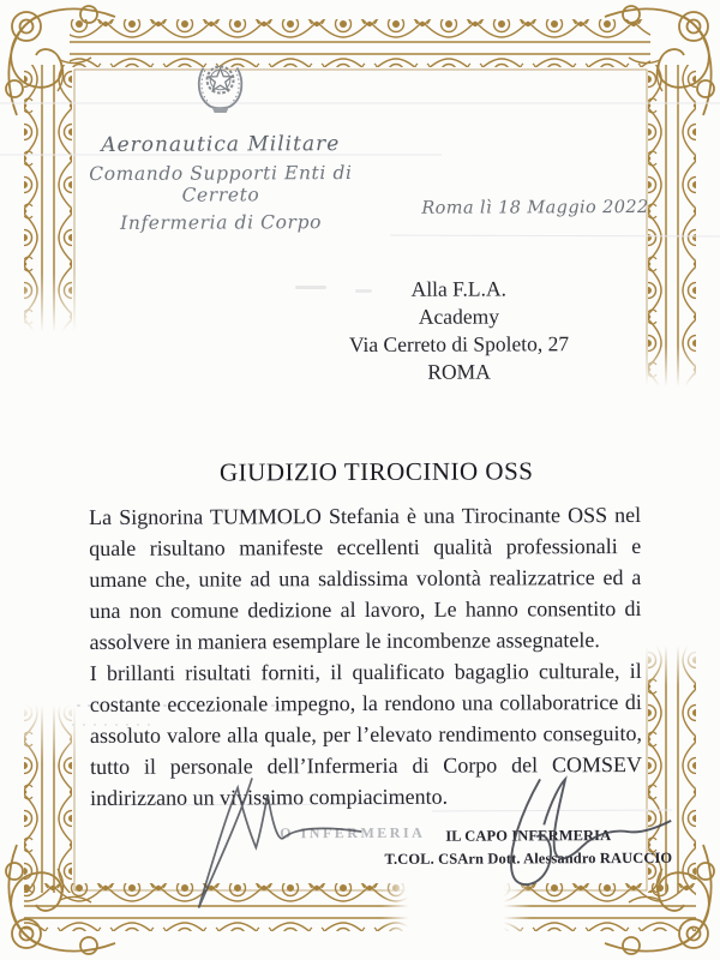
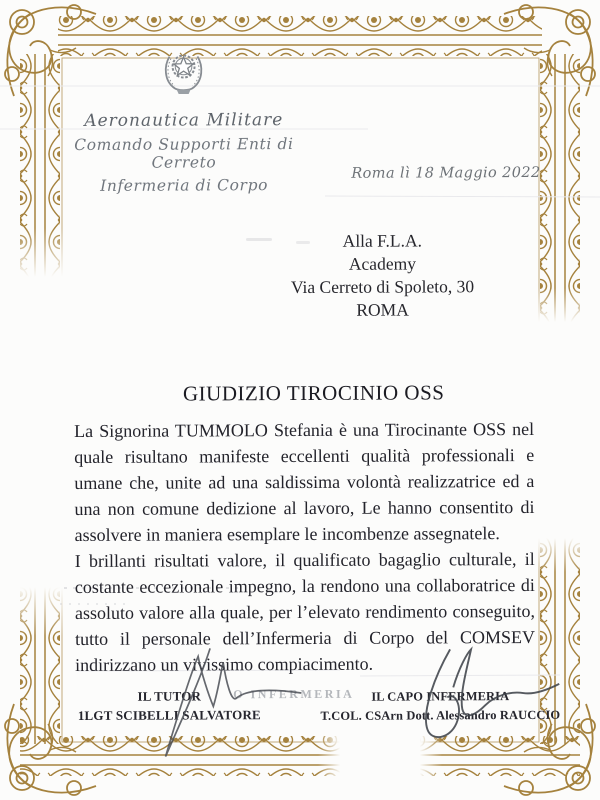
  Aeronautica Militare
  Comando Supporti Enti di Cerreto
  Infermeria di Corpo
  Roma lì 18 Maggio 2022
  Alla F.L.A.
  Academy
- Via Cerreto di Spoleto, 27
+ Via Cerreto di Spoleto, 30
  ROMA
  GIUDIZIO TIROCINIO OSS
  La Signorina TUMMOLO Stefania è una Tirocinante OSS nel quale risultano manifeste eccellenti qualità professionali e umane che, unite ad una saldissima volontà realizzatrice ed a una non comune dedizione al lavoro, Le hanno consentito di assolvere in maniera esemplare le incombenze assegnatele.
- I brillanti risultati forniti, il qualificato bagaglio culturale, il costante eccezionale impegno, la rendono una collaboratrice di assoluto valore alla quale, per l’elevato rendimento conseguito, tutto il personale dell’Infermeria di Corpo del COMSEV indirizzano un vivissimo compiacimento.
+ I brillanti risultati valore, il qualificato bagaglio culturale, il costante eccezionale impegno, la rendono una collaboratrice di assoluto valore alla quale, per l’elevato rendimento conseguito, tutto il personale dell’Infermeria di Corpo del COMSEV indirizzano un vivissimo compiacimento.
  O INFERMERIA
+ IL TUTOR
+ 1LGT SCIBELLI SALVATORE
  IL CAPO INFERMERIA
  T.COL. CSArn Dott. Alessandro RAUCCIO
